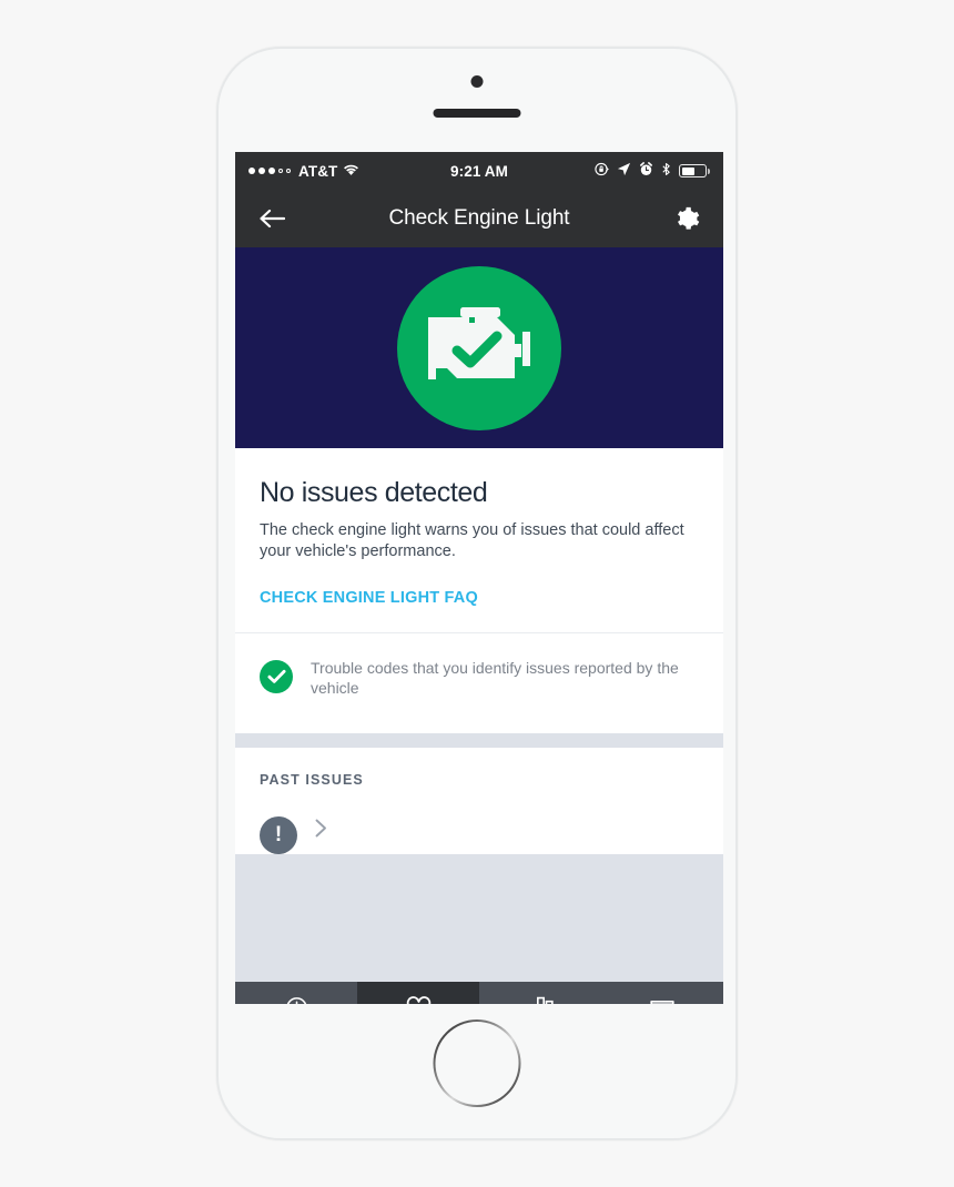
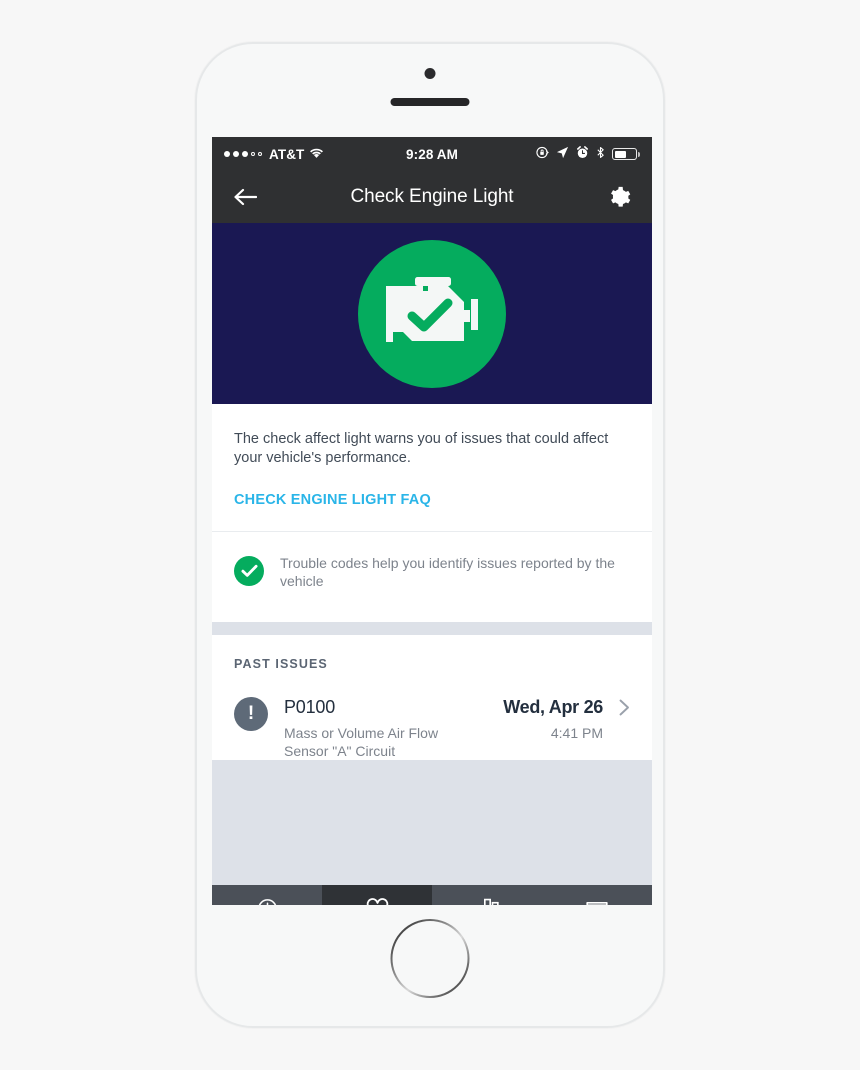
  AT&T
- 9:21 AM
+ 9:28 AM
  Check Engine Light
- No issues detected
- The check engine light warns you of issues that could affect your vehicle's performance.
+ The check affect light warns you of issues that could affect your vehicle's performance.
  CHECK ENGINE LIGHT FAQ
- Trouble codes that you identify issues reported by the vehicle
+ Trouble codes help you identify issues reported by the vehicle
  PAST ISSUES
  !
+ P0100
+ Wed, Apr 26
+ Mass or Volume Air Flow Sensor "A" Circuit
+ 4:41 PM
